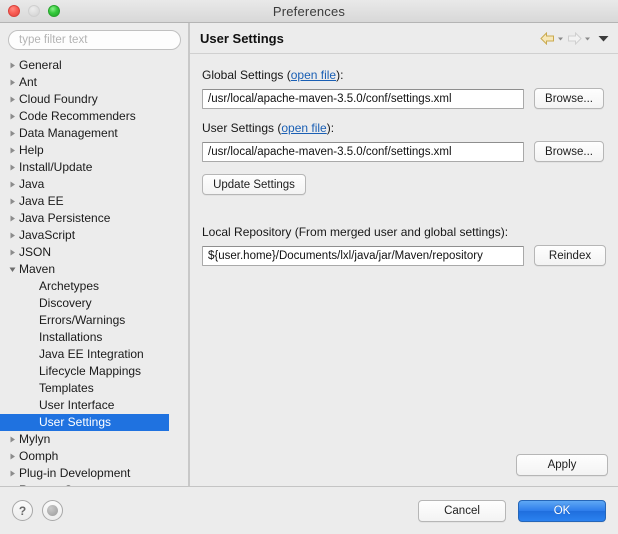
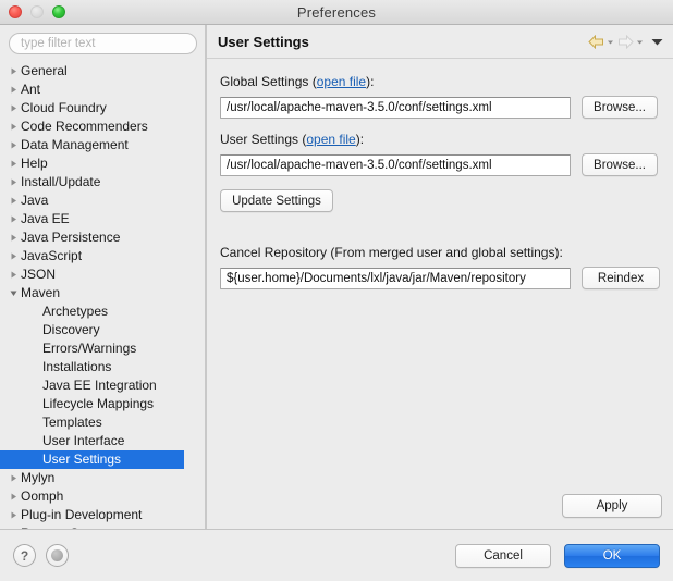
  Preferences
  type filter text
  General
  Ant
  Cloud Foundry
  Code Recommenders
  Data Management
  Help
  Install/Update
  Java
  Java EE
  Java Persistence
  JavaScript
  JSON
  Maven
  Archetypes
  Discovery
  Errors/Warnings
  Installations
  Java EE Integration
  Lifecycle Mappings
  Templates
  User Interface
  User Settings
  Mylyn
  Oomph
  Plug-in Development
  User Settings
  Global Settings (open file):
  /usr/local/apache-maven-3.5.0/conf/settings.xml
  Browse...
  User Settings (open file):
  /usr/local/apache-maven-3.5.0/conf/settings.xml
  Browse...
  Update Settings
- Local Repository (From merged user and global settings):
+ Cancel Repository (From merged user and global settings):
  ${user.home}/Documents/lxl/java/jar/Maven/repository
  Reindex
  Apply
  ?
  Cancel
  OK
